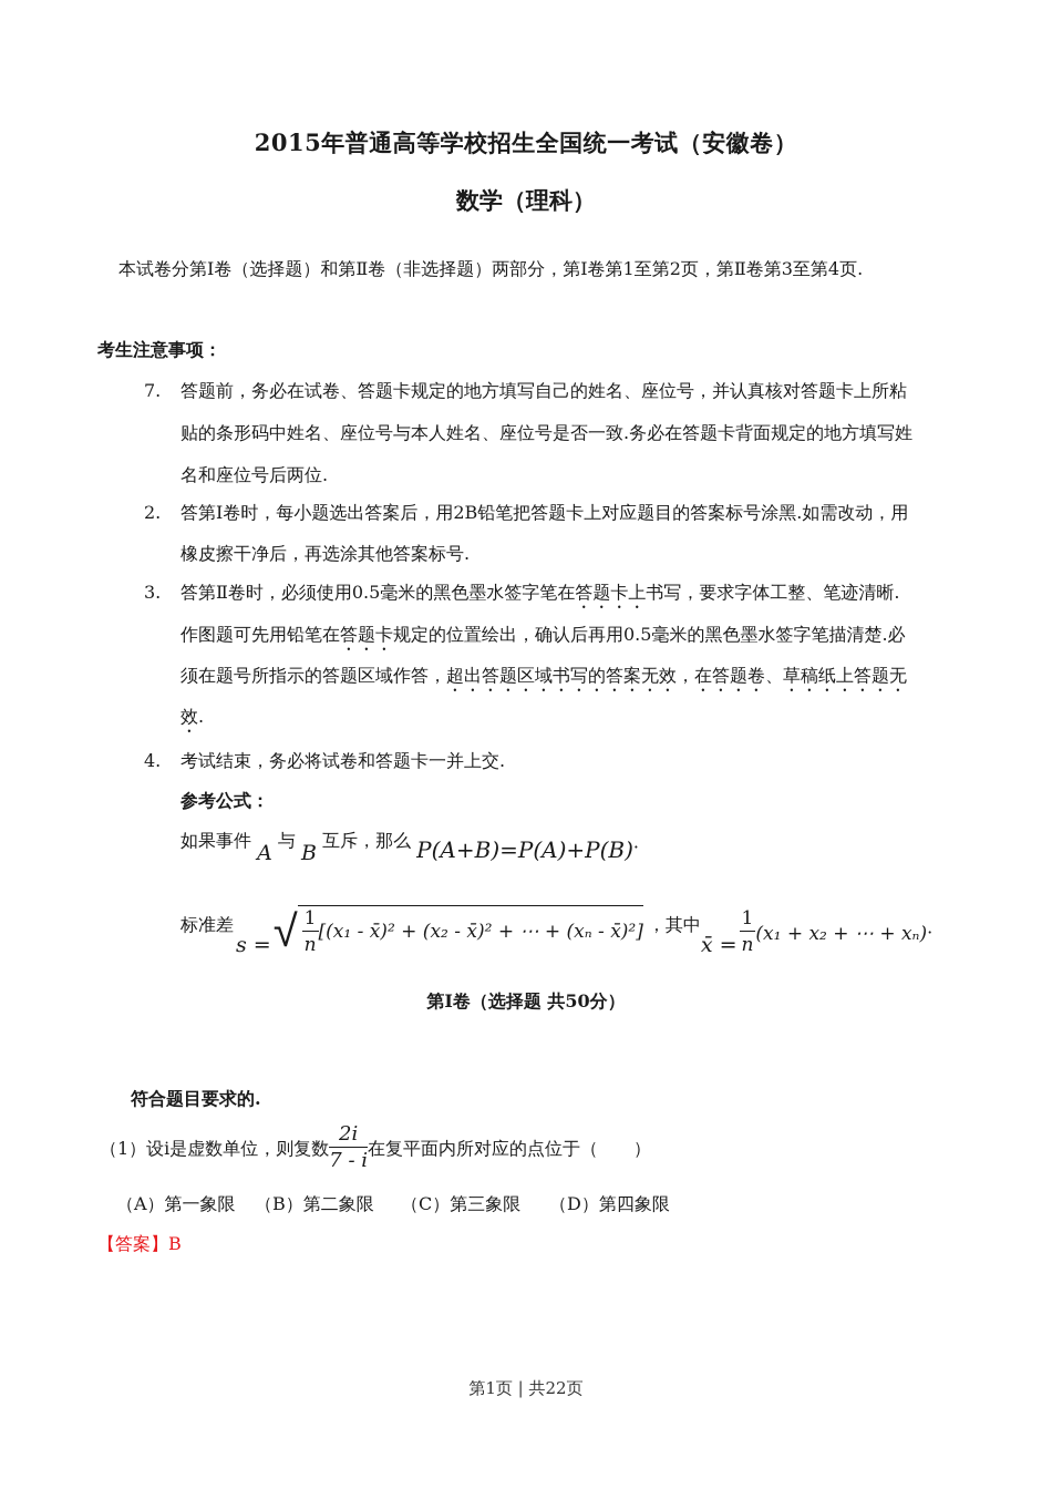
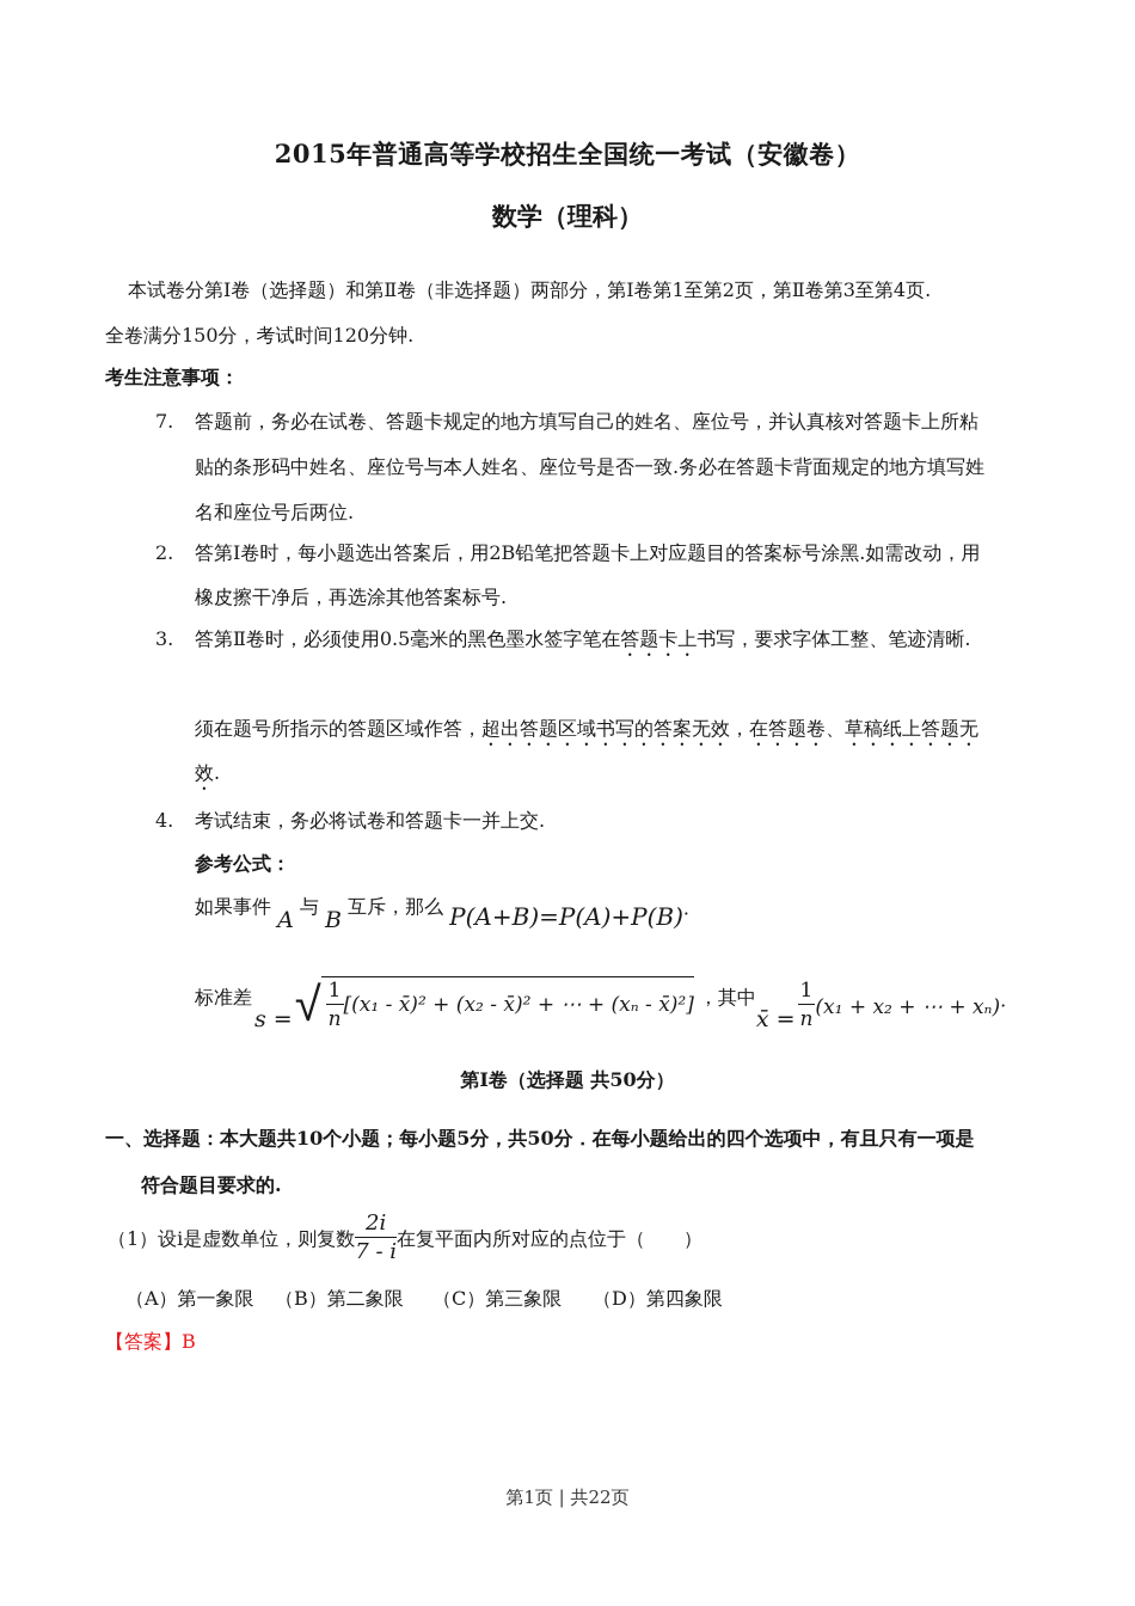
  2015年普通高等学校招生全国统一考试（安徽卷）
  数学（理科）
  本试卷分第Ⅰ卷（选择题）和第Ⅱ卷（非选择题）两部分，第Ⅰ卷第1至第2页，第Ⅱ卷第3至第4页.
+ 全卷满分150分，考试时间120分钟.
  考生注意事项：
  7.
  答题前，务必在试卷、答题卡规定的地方填写自己的姓名、座位号，并认真核对答题卡上所粘
  贴的条形码中姓名、座位号与本人姓名、座位号是否一致.务必在答题卡背面规定的地方填写姓
  名和座位号后两位.
  2.
  答第Ⅰ卷时，每小题选出答案后，用2B铅笔把答题卡上对应题目的答案标号涂黑.如需改动，用
  橡皮擦干净后，再选涂其他答案标号.
  3.
  答第Ⅱ卷时，必须使用0.5毫米的黑色墨水签字笔在答题卡上书写，要求字体工整、笔迹清晰.
- 作图题可先用铅笔在答题卡规定的位置绘出，确认后再用0.5毫米的黑色墨水签字笔描清楚.必
  须在题号所指示的答题区域作答，超出答题区域书写的答案无效，在答题卷、草稿纸上答题无
  效.
  4.
  考试结束，务必将试卷和答题卡一并上交.
  参考公式：
  如果事件 A 与 B 互斥，那么 P(A+B)=P(A)+P(B)·
  标准差
  s =
  √
  1
  n
  [(x₁ - x̄)² + (x₂ - x̄)² + ⋯ + (xₙ - x̄)²]
  ，其中
  x̄ =
  1
  n
  (x₁ + x₂ + ⋯ + xₙ)
  ·
  第Ⅰ卷（选择题 共50分）
+ 一、选择题：本大题共10个小题；每小题5分，共50分．在每小题给出的四个选项中，有且只有一项是
  符合题目要求的.
  （1）设i是虚数单位，则复数
  2i
  7 - i
  在复平面内所对应的点位于（ ）
  （A）第一象限
  （B）第二象限
  （C）第三象限
  （D）第四象限
  【答案】B
  第1页 | 共22页
